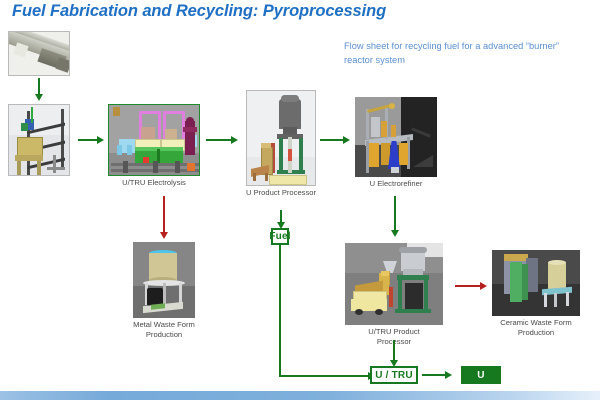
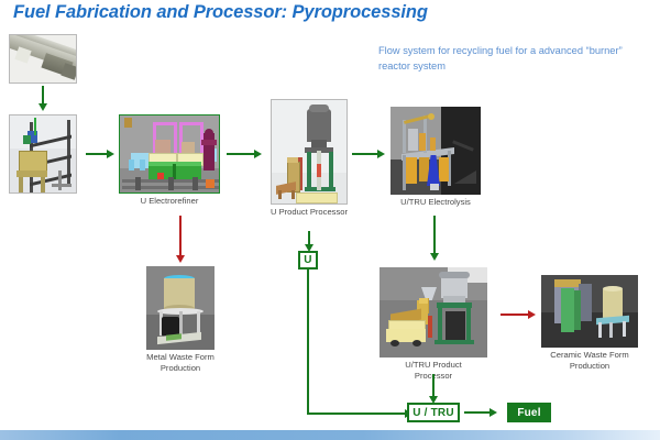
- Fuel Fabrication and Recycling: Pyroprocessing
+ Fuel Fabrication and Processor: Pyroprocessing
- Flow sheet for recycling fuel for a advanced “burner” reactor system
+ Flow system for recycling fuel for a advanced “burner” reactor system
- U/TRU Electrolysis
+ U Electrorefiner
  U Product Processor
- U Electrorefiner
+ U/TRU Electrolysis
  Metal Waste Form
  Production
  U/TRU Product
  Procssor
  Ceramic Waste Form
  Production
- Fuel
+ U
  U / TRU
- U
+ Fuel
